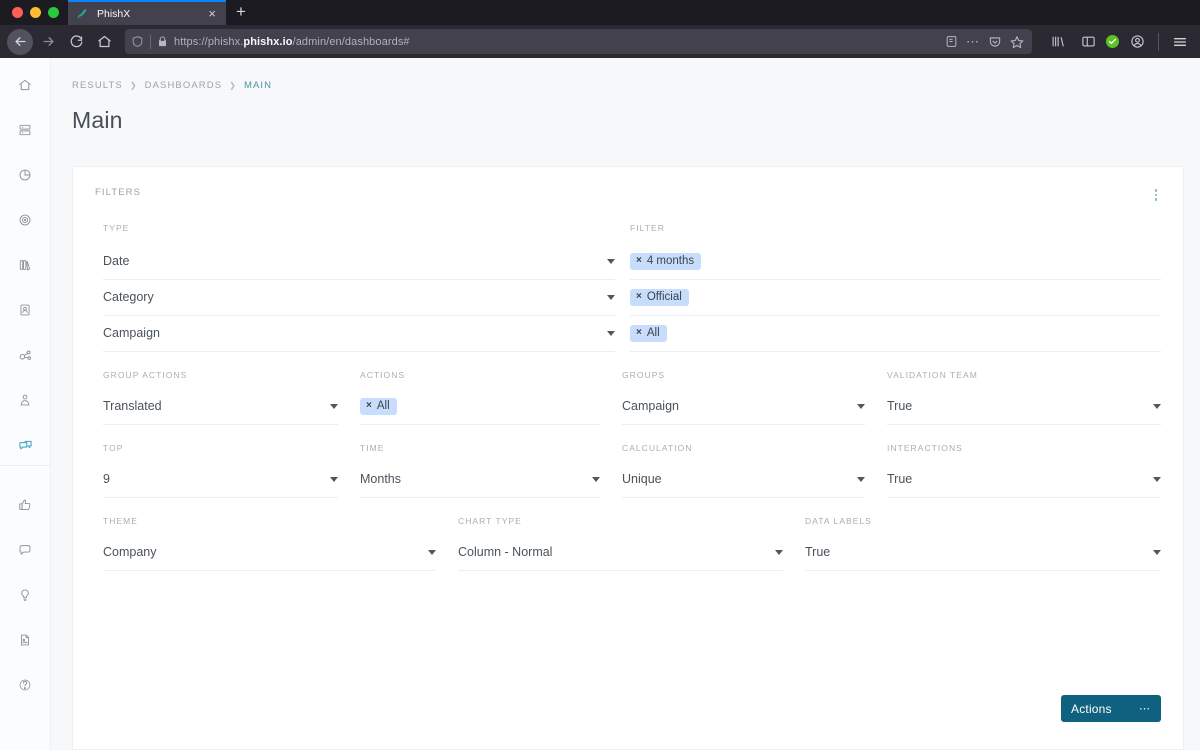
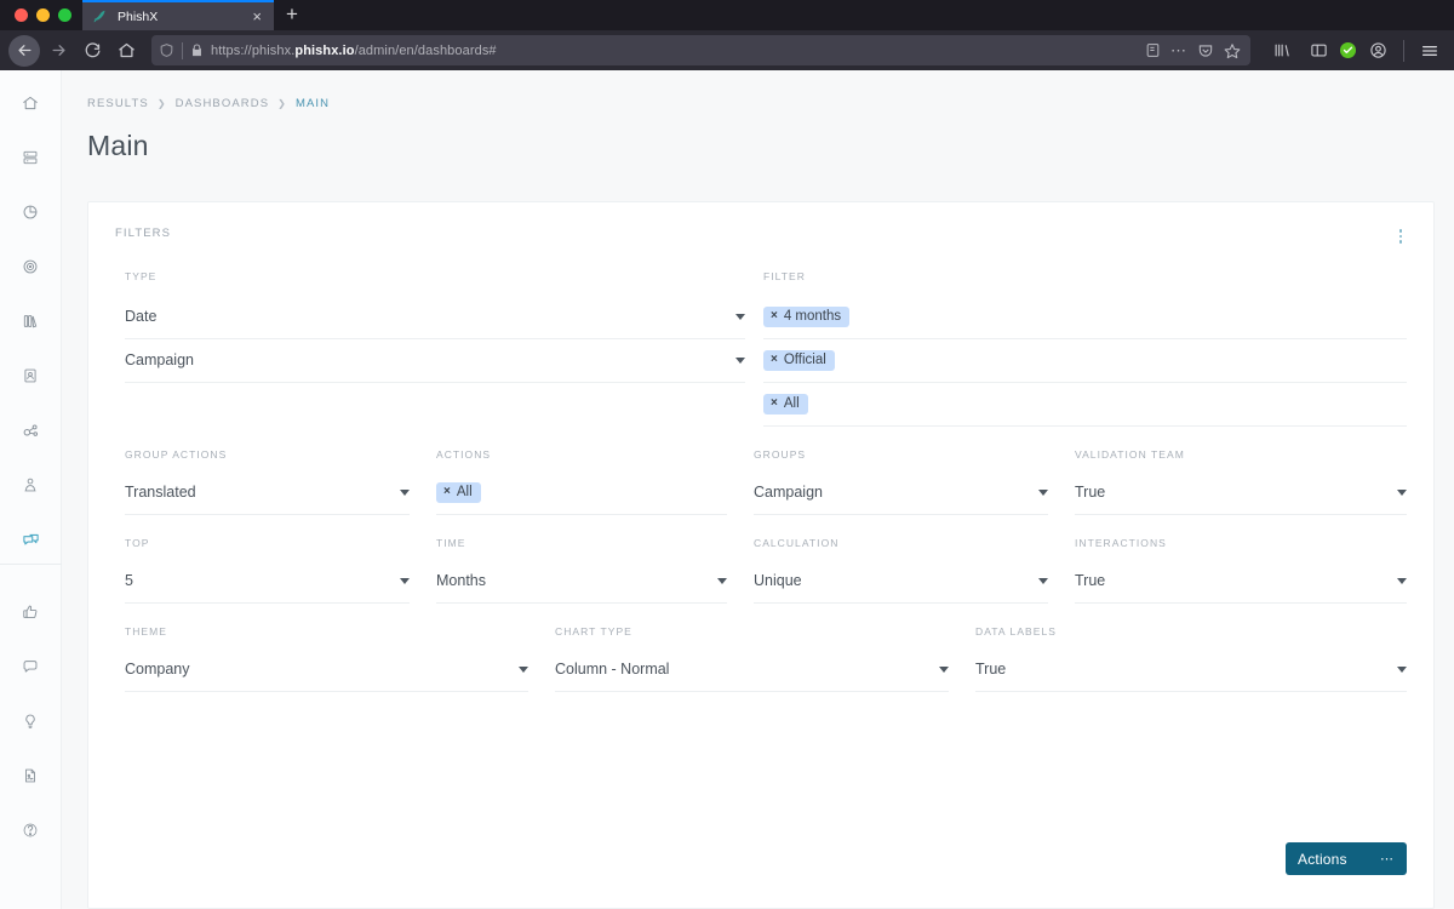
  PhishX
  ×
  +
  https://phishx.phishx.io/admin/en/dashboards#
  ⋯
  RESULTS
  ❯
  DASHBOARDS
  ❯
  MAIN
  Main
  FILTERS
  TYPE
  Date
- Category
  Campaign
  FILTER
  ×
  4 months
  ×
  Official
  ×
  All
  GROUP ACTIONS
  Translated
  ACTIONS
  ×
  All
  GROUPS
  Campaign
  VALIDATION TEAM
  True
  TOP
- 9
+ 5
  TIME
  Months
  CALCULATION
  Unique
  INTERACTIONS
  True
  THEME
  Company
  CHART TYPE
  Column - Normal
  DATA LABELS
  True
  Actions
  ⋯
